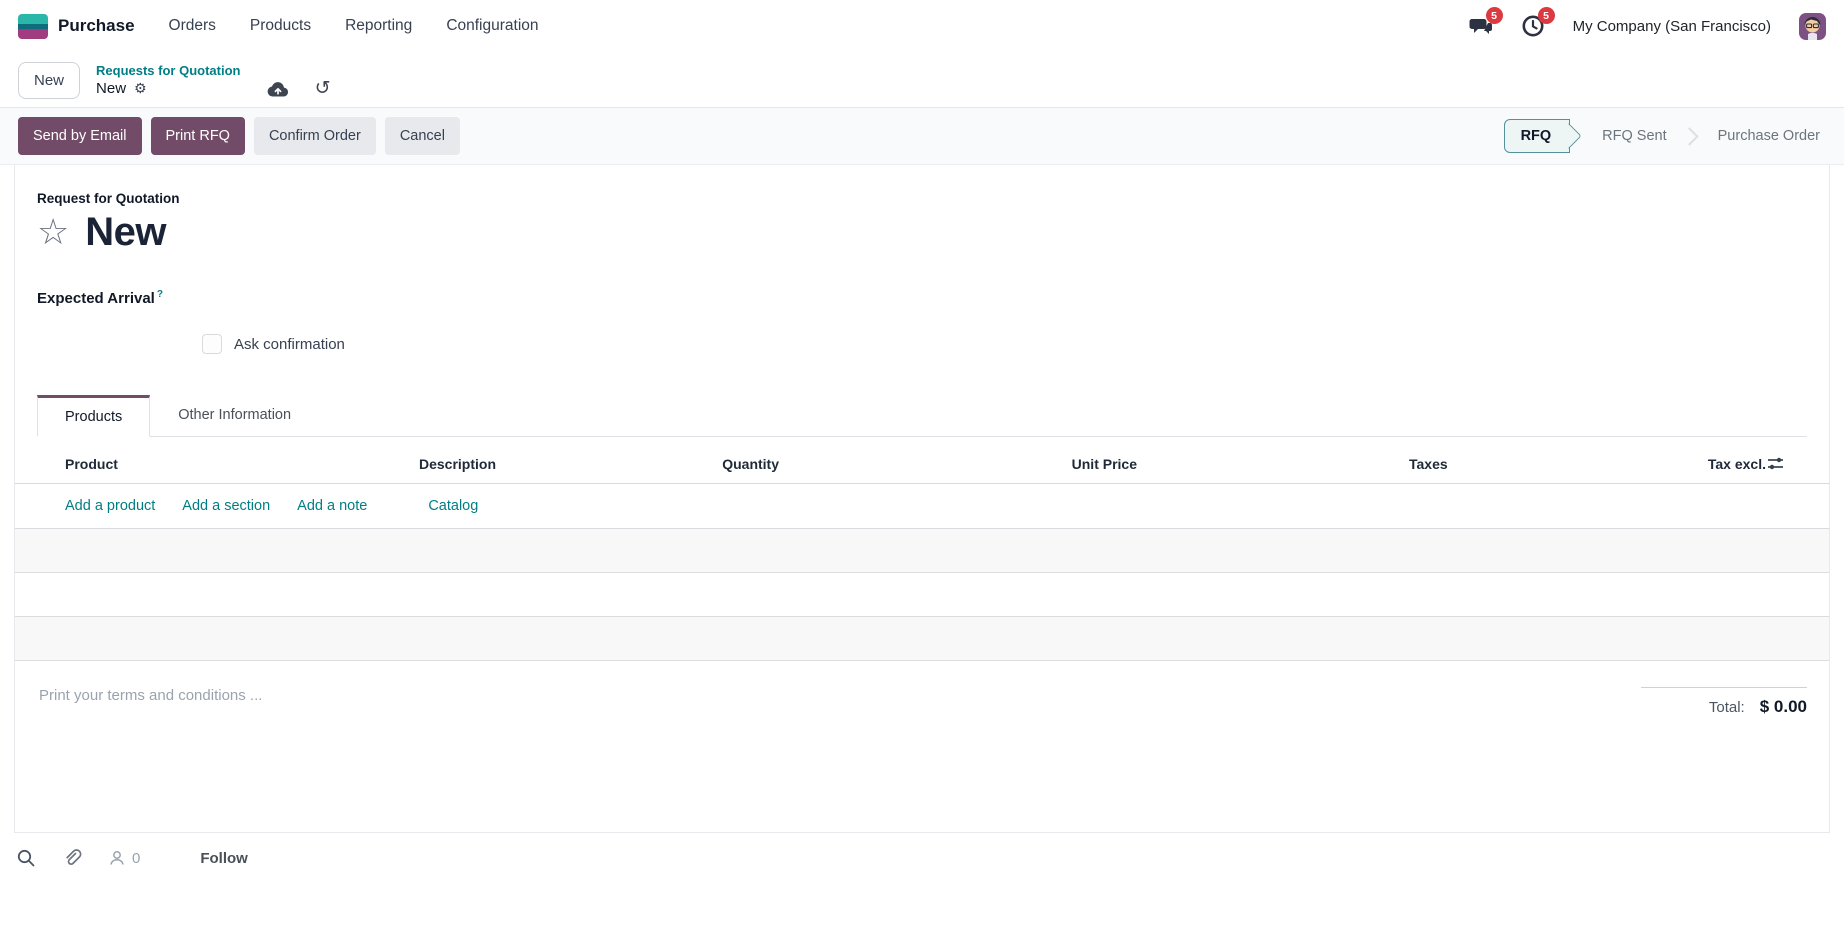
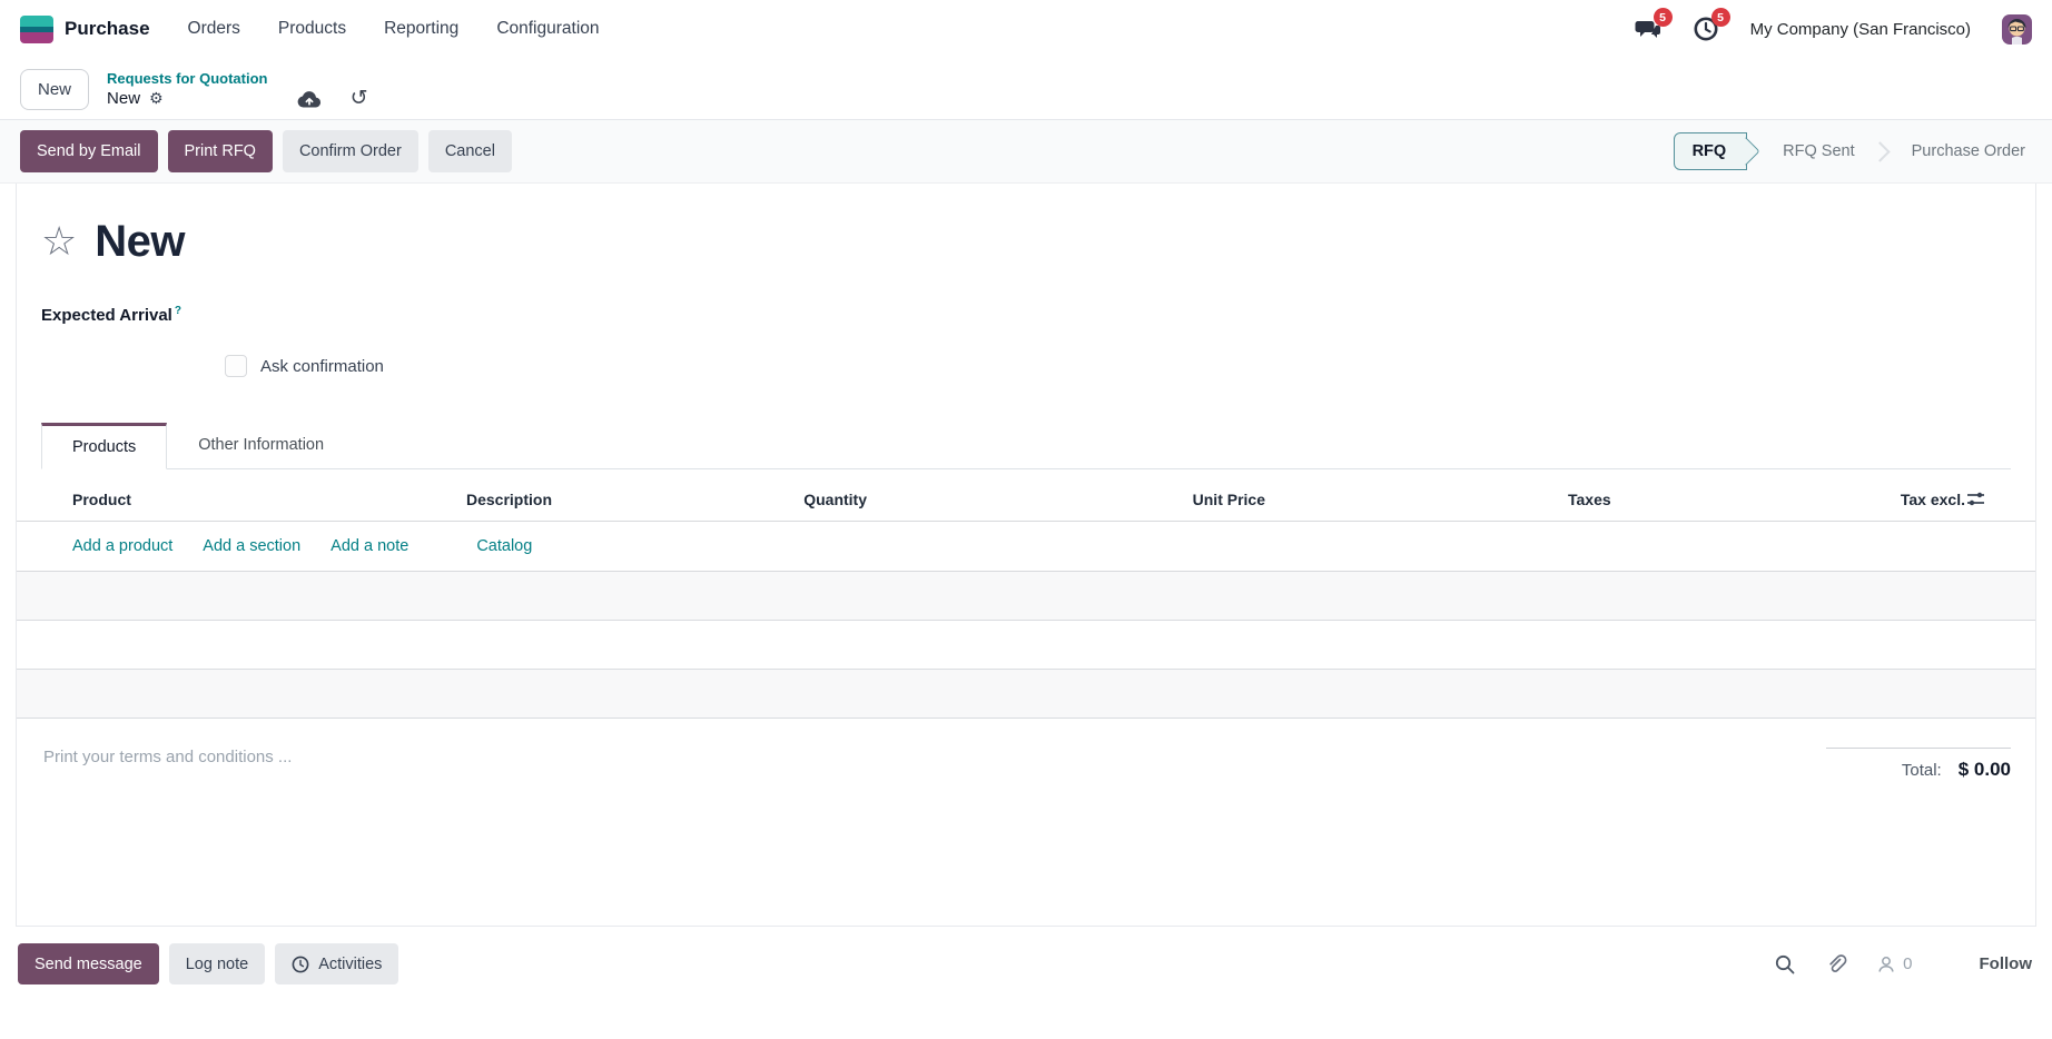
  Purchase
  Orders
  Products
  Reporting
  Configuration
  5
  5
  My Company (San Francisco)
  New
  Requests for Quotation
  New
  ⚙
  ↺
  Send by Email
  Print RFQ
  Confirm Order
  Cancel
  RFQ
  RFQ Sent
  Purchase Order
- Request for Quotation
  ☆
  New
  Expected Arrival ?
  Ask confirmation
  Products
  Other Information
  Product
  Description
  Quantity
  Unit Price
  Taxes
  Tax excl.
  Add a product
  Add a section
  Add a note
  Catalog
  Print your terms and conditions ...
  Total:
  $ 0.00
+ Send message
+ Log note
+ Activities
  0
  Follow
